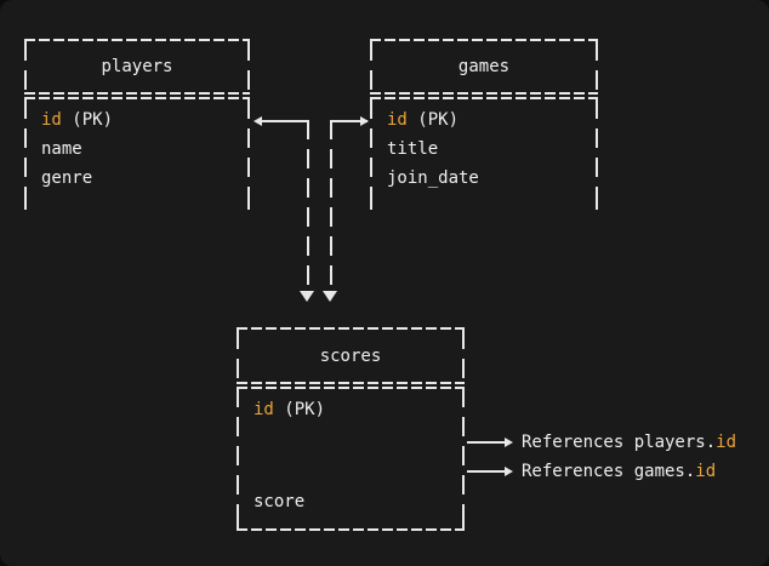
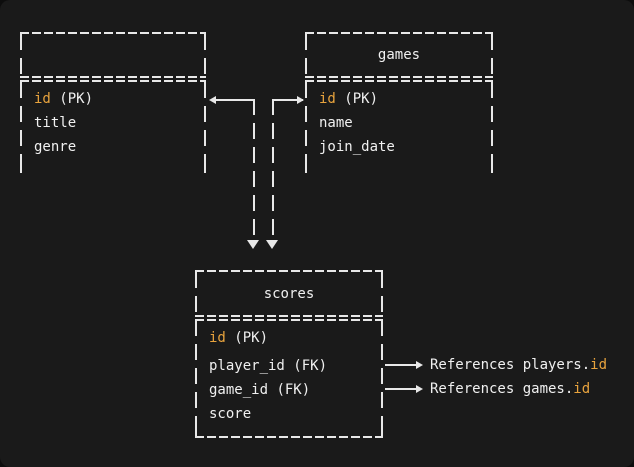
- players
  id (PK)
- name
+ title
  genre
  games
  id (PK)
- title
+ name
  join_date
  scores
  id (PK)
+ player_id (FK)
+ game_id (FK)
  score
  References players.id
  References games.id
